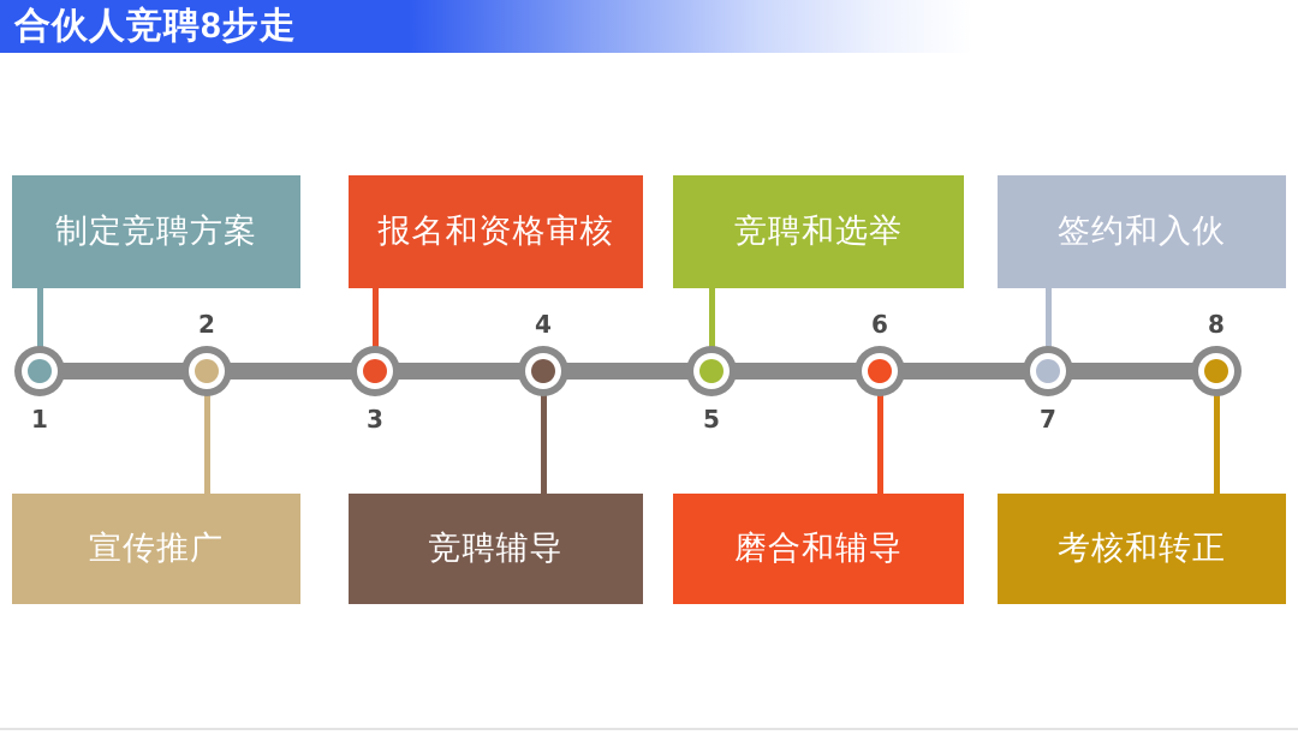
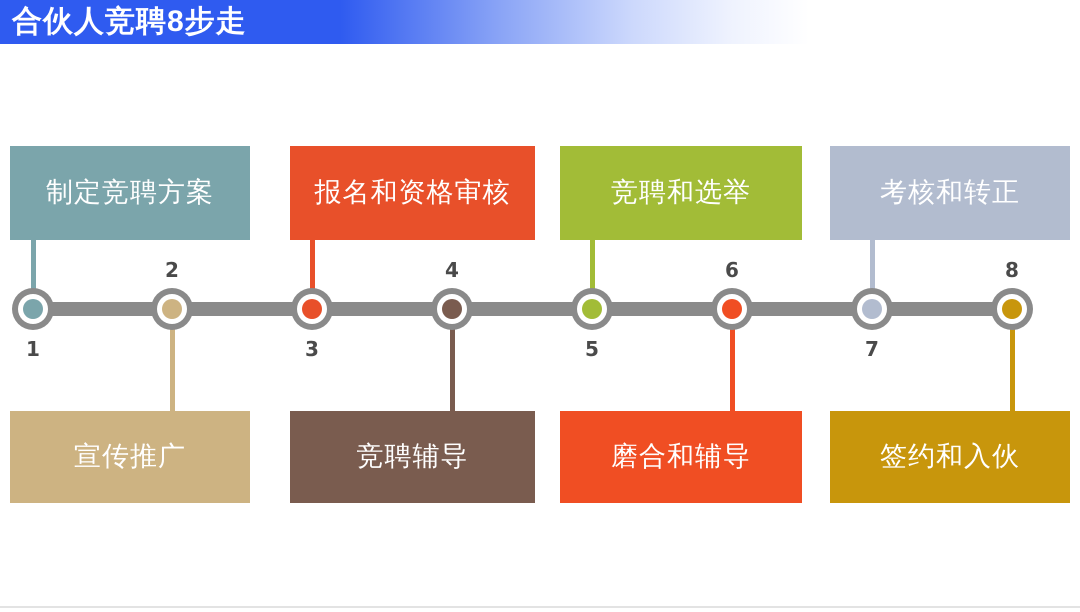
  合伙人竞聘8步走
  制定竞聘方案
  1
  宣传推广
  2
  报名和资格审核
  3
  竞聘辅导
  4
  竞聘和选举
  5
  磨合和辅导
  6
- 签约和入伙
+ 考核和转正
  7
- 考核和转正
+ 签约和入伙
  8
